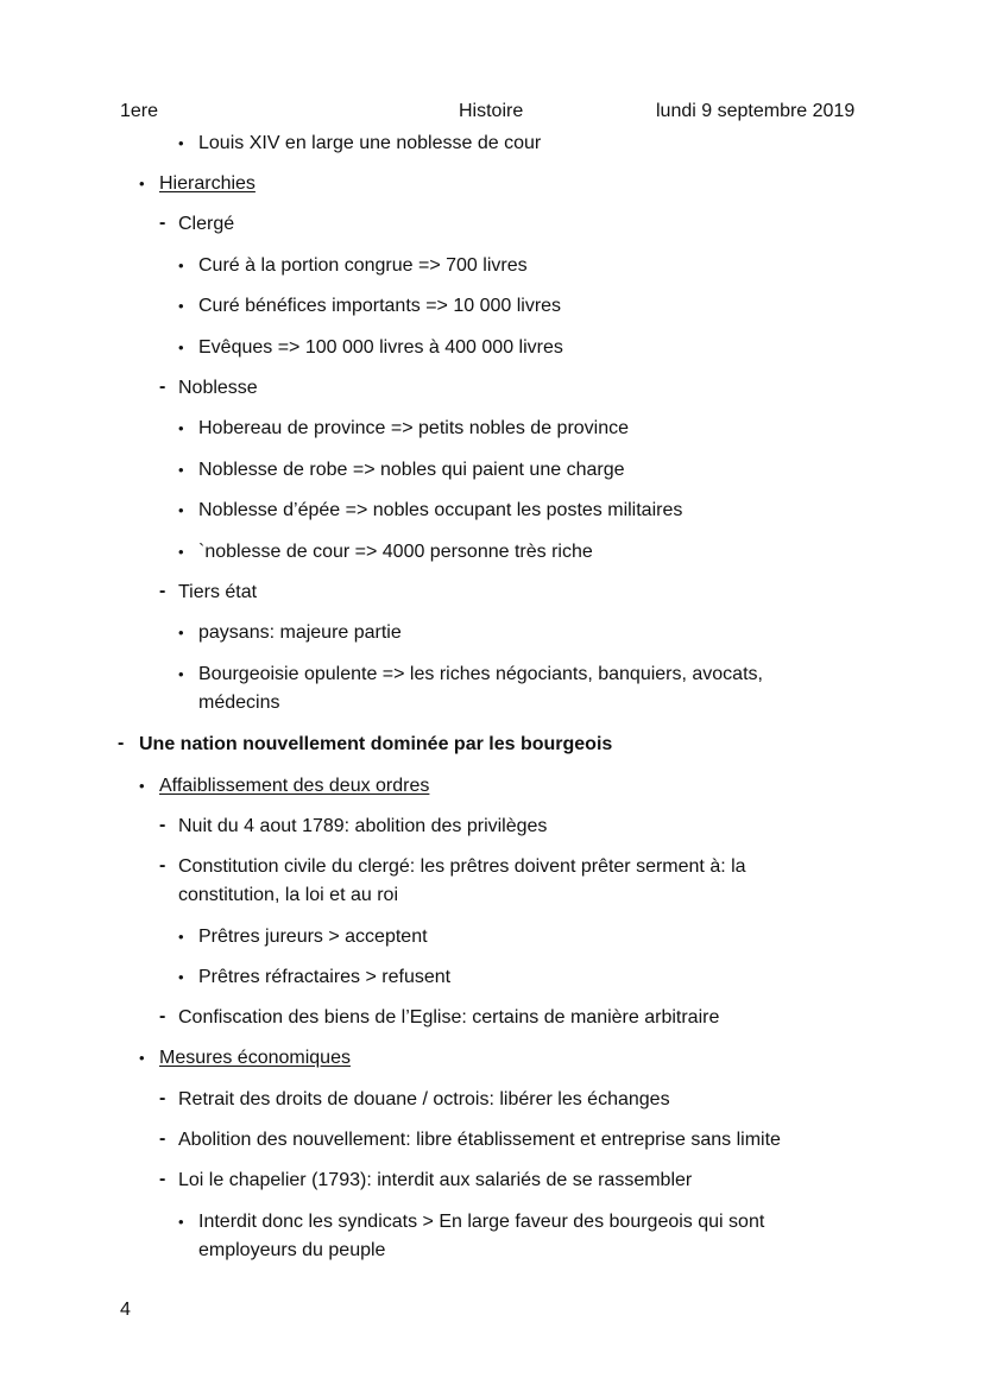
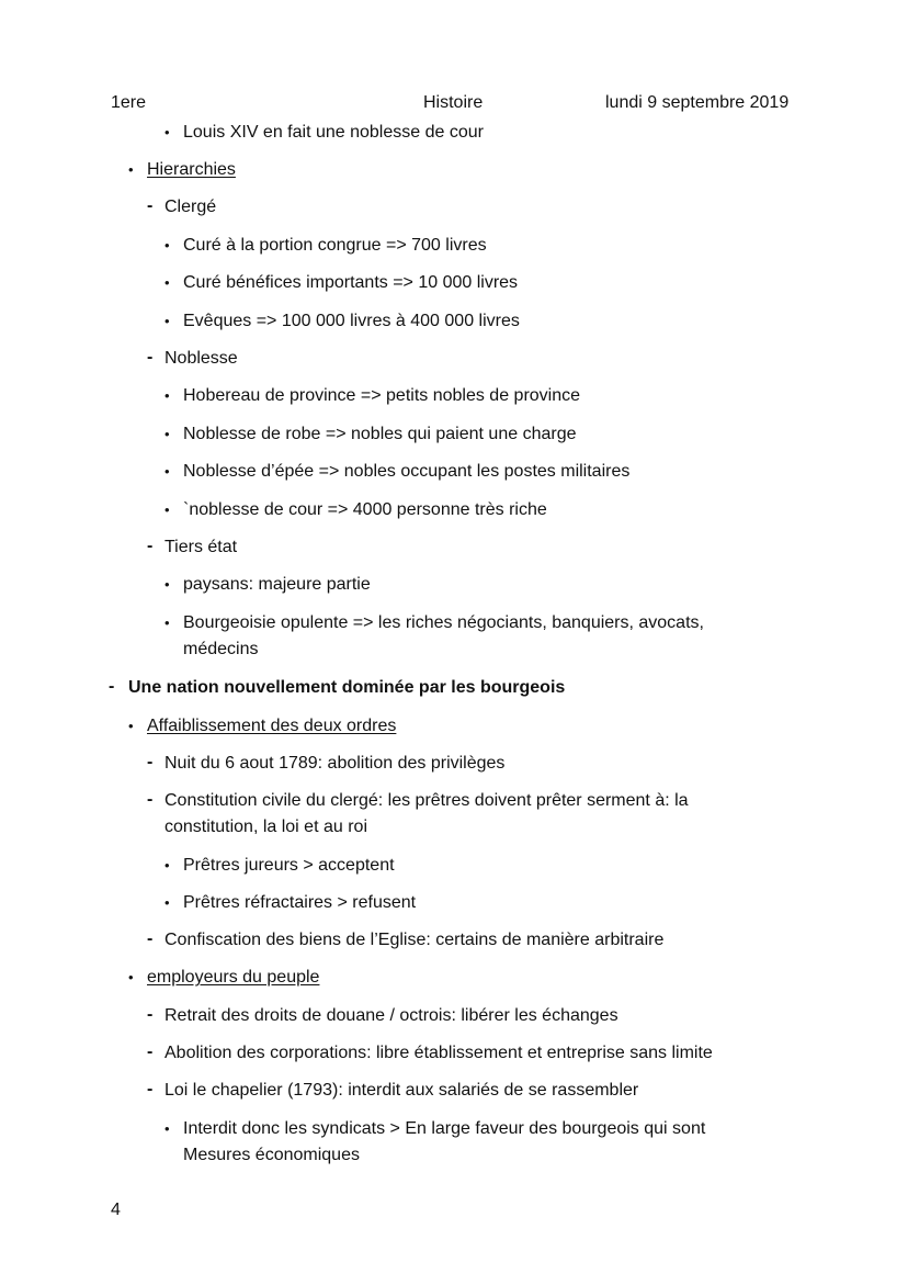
  1ere
  Histoire
  lundi 9 septembre 2019
- Louis XIV en large une noblesse de cour
+ Louis XIV en fait une noblesse de cour
  Hierarchies
  Clergé
  Curé à la portion congrue => 700 livres
  Curé bénéfices importants => 10 000 livres
  Evêques => 100 000 livres à 400 000 livres
  Noblesse
  Hobereau de province => petits nobles de province
  Noblesse de robe => nobles qui paient une charge
  Noblesse d’épée => nobles occupant les postes militaires
  `noblesse de cour => 4000 personne très riche
  Tiers état
  paysans: majeure partie
  Bourgeoisie opulente => les riches négociants, banquiers, avocats,
  médecins
  Une nation nouvellement dominée par les bourgeois
  Affaiblissement des deux ordres
- Nuit du 4 aout 1789: abolition des privilèges
+ Nuit du 6 aout 1789: abolition des privilèges
  Constitution civile du clergé: les prêtres doivent prêter serment à: la
  constitution, la loi et au roi
  Prêtres jureurs > acceptent
  Prêtres réfractaires > refusent
  Confiscation des biens de l’Eglise: certains de manière arbitraire
- Mesures économiques
+ employeurs du peuple
  Retrait des droits de douane / octrois: libérer les échanges
- Abolition des nouvellement: libre établissement et entreprise sans limite
+ Abolition des corporations: libre établissement et entreprise sans limite
  Loi le chapelier (1793): interdit aux salariés de se rassembler
  Interdit donc les syndicats > En large faveur des bourgeois qui sont
- employeurs du peuple
+ Mesures économiques
  4
